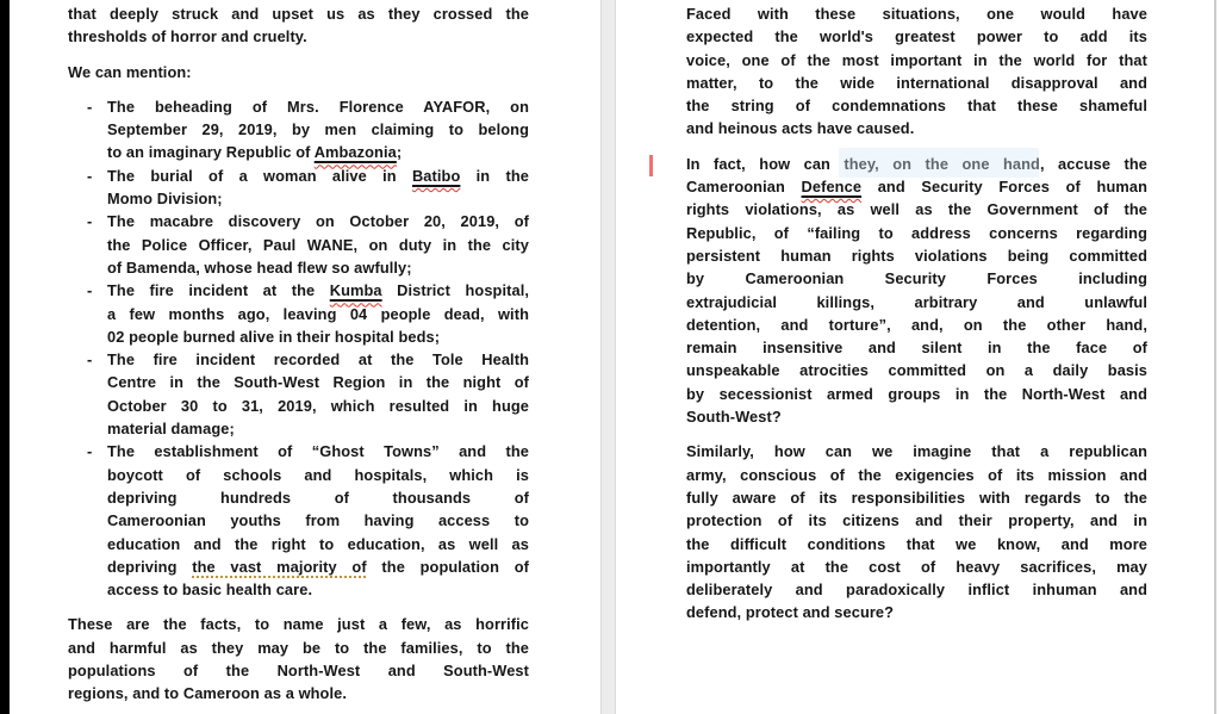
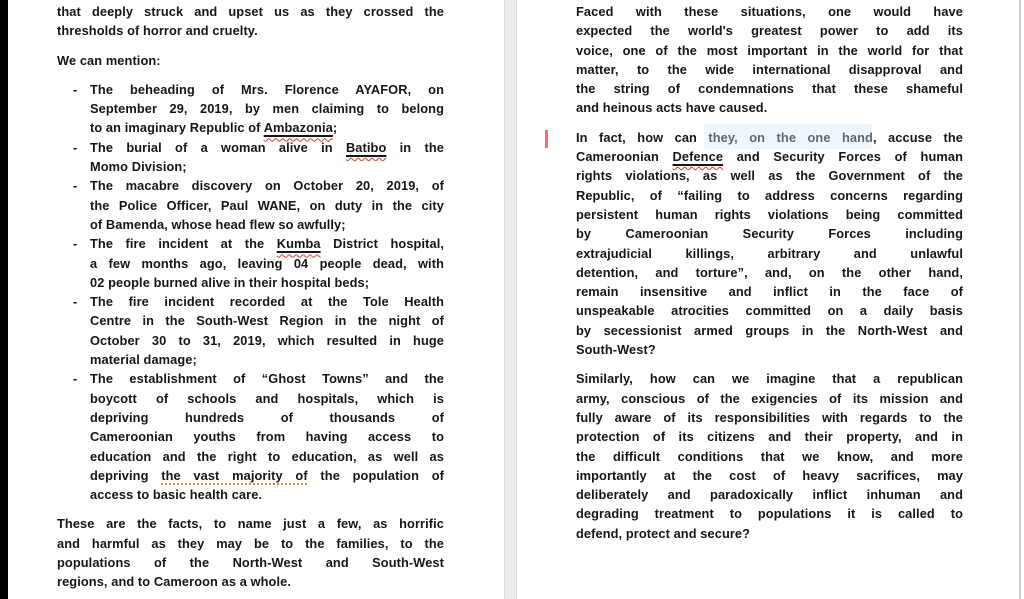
  that deeply struck and upset us as they crossed the
  thresholds of horror and cruelty.
  We can mention:
  -
  The beheading of Mrs. Florence AYAFOR, on
  September 29, 2019, by men claiming to belong
  to an imaginary Republic of Ambazonia;
  -
  The burial of a woman alive in Batibo in the
  Momo Division;
  -
  The macabre discovery on October 20, 2019, of
  the Police Officer, Paul WANE, on duty in the city
  of Bamenda, whose head flew so awfully;
  -
  The fire incident at the Kumba District hospital,
  a few months ago, leaving 04 people dead, with
  02 people burned alive in their hospital beds;
  -
  The fire incident recorded at the Tole Health
  Centre in the South-West Region in the night of
  October 30 to 31, 2019, which resulted in huge
  material damage;
  -
  The establishment of “Ghost Towns” and the
  boycott of schools and hospitals, which is
  depriving hundreds of thousands of
  Cameroonian youths from having access to
  education and the right to education, as well as
  depriving the vast majority of the population of
  access to basic health care.
  These are the facts, to name just a few, as horrific
  and harmful as they may be to the families, to the
  populations of the North-West and South-West
  regions, and to Cameroon as a whole.
  Faced with these situations, one would have
  expected the world's greatest power to add its
  voice, one of the most important in the world for that
  matter, to the wide international disapproval and
  the string of condemnations that these shameful
  and heinous acts have caused.
  In fact, how can they, on the one hand, accuse the
  Cameroonian Defence and Security Forces of human
  rights violations, as well as the Government of the
  Republic, of “failing to address concerns regarding
  persistent human rights violations being committed
  by Cameroonian Security Forces including
  extrajudicial killings, arbitrary and unlawful
  detention, and torture”, and, on the other hand,
- remain insensitive and silent in the face of
+ remain insensitive and inflict in the face of
  unspeakable atrocities committed on a daily basis
  by secessionist armed groups in the North-West and
  South-West?
  Similarly, how can we imagine that a republican
  army, conscious of the exigencies of its mission and
  fully aware of its responsibilities with regards to the
  protection of its citizens and their property, and in
  the difficult conditions that we know, and more
  importantly at the cost of heavy sacrifices, may
  deliberately and paradoxically inflict inhuman and
+ degrading treatment to populations it is called to
  defend, protect and secure?
